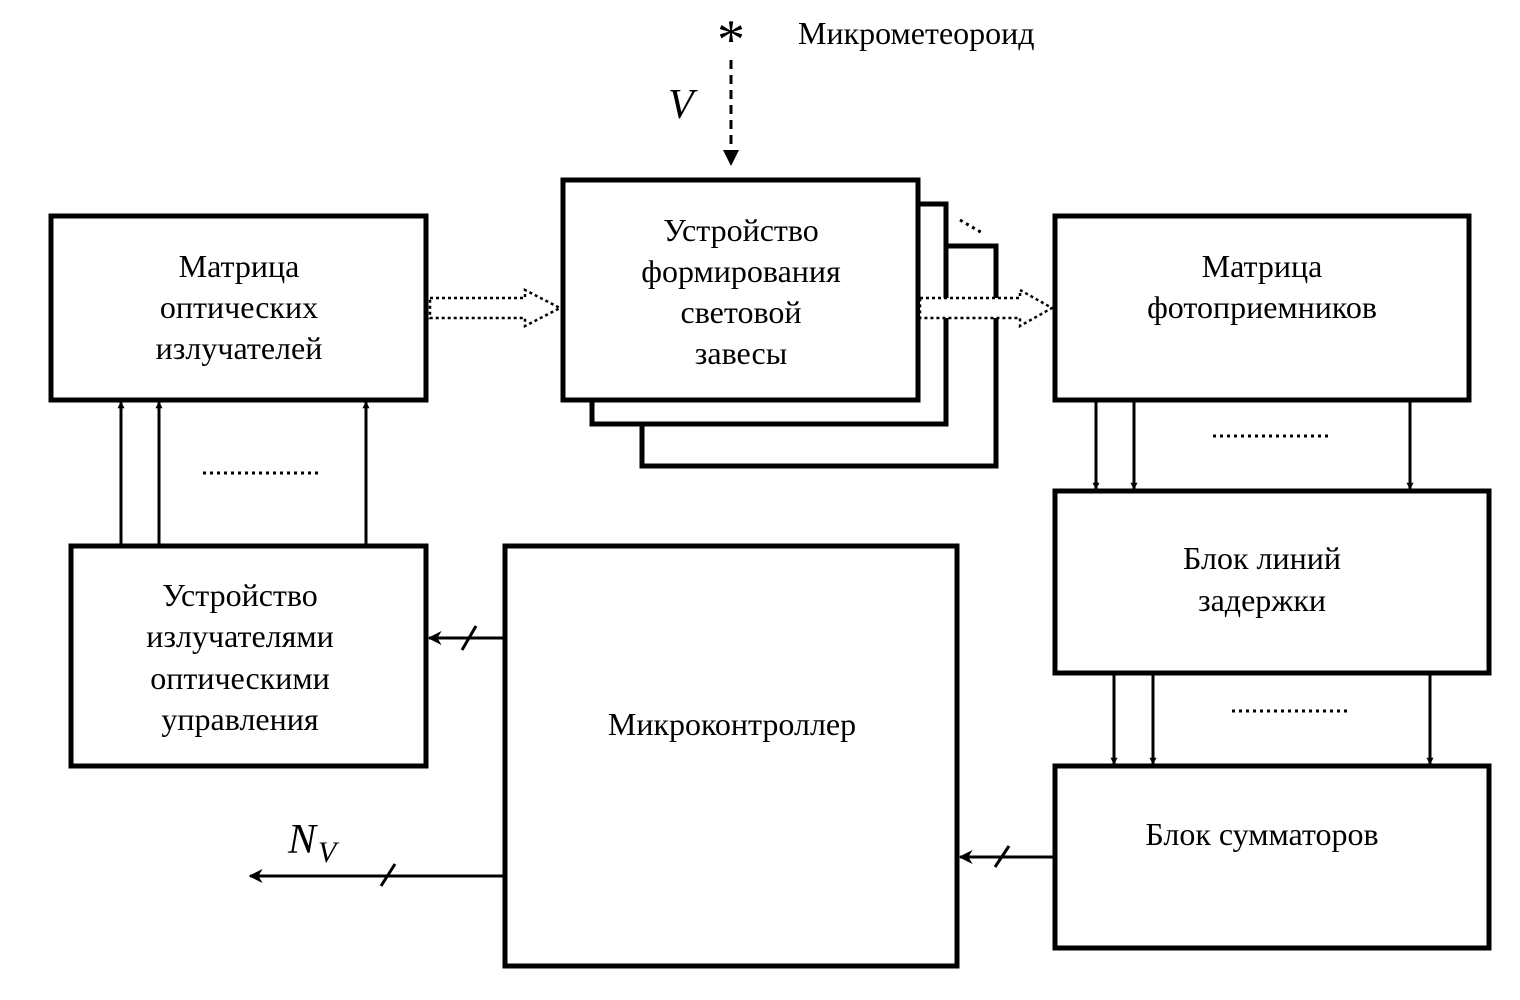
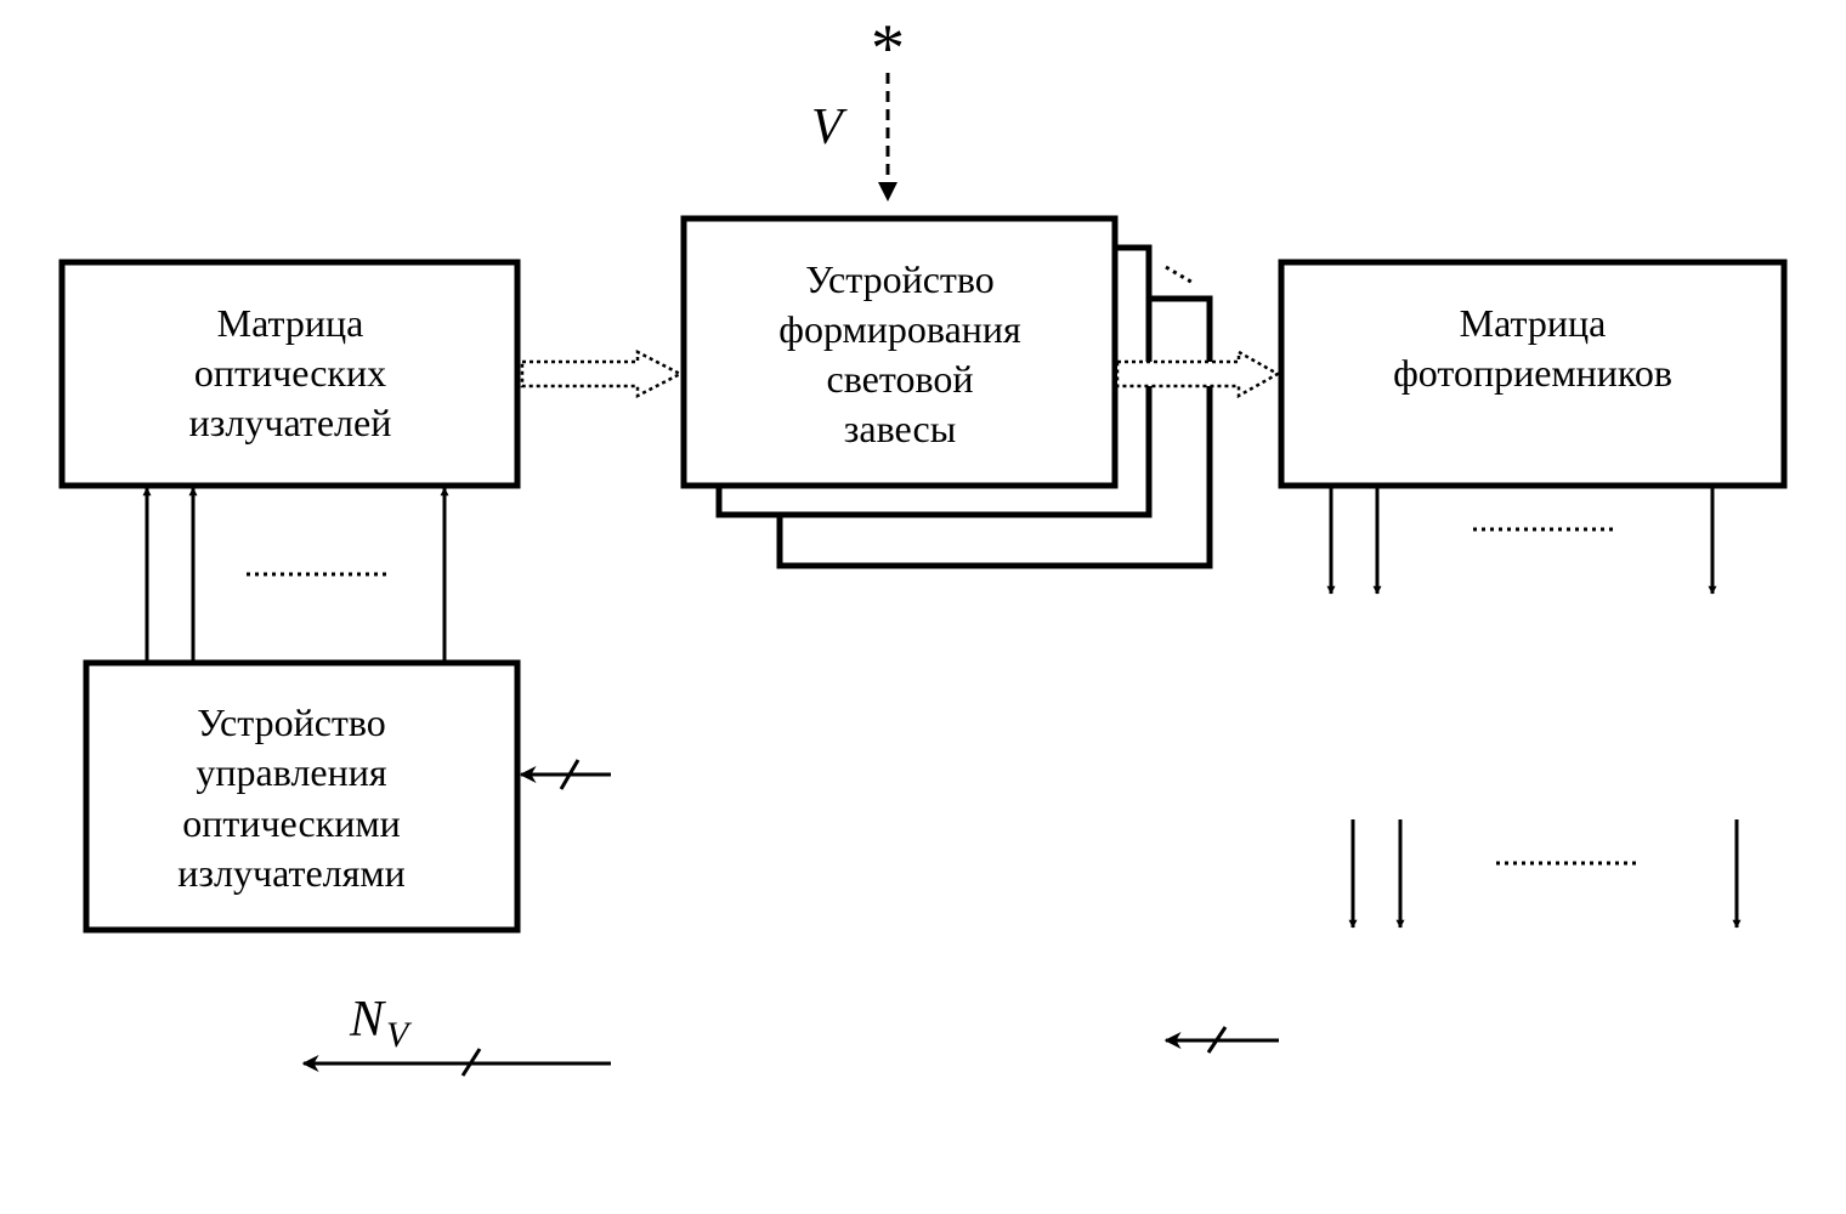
  *
- Микрометеороид
  V
  Матрица
  оптических
  излучателей
  Устройство
  формирования
  световой
  завесы
  Матрица
  фотоприемников
  Устройство
- излучателями
+ управления
  оптическими
- управления
+ излучателями
- Микроконтроллер
- Блок линий
- задержки
- Блок сумматоров
  N
  V
